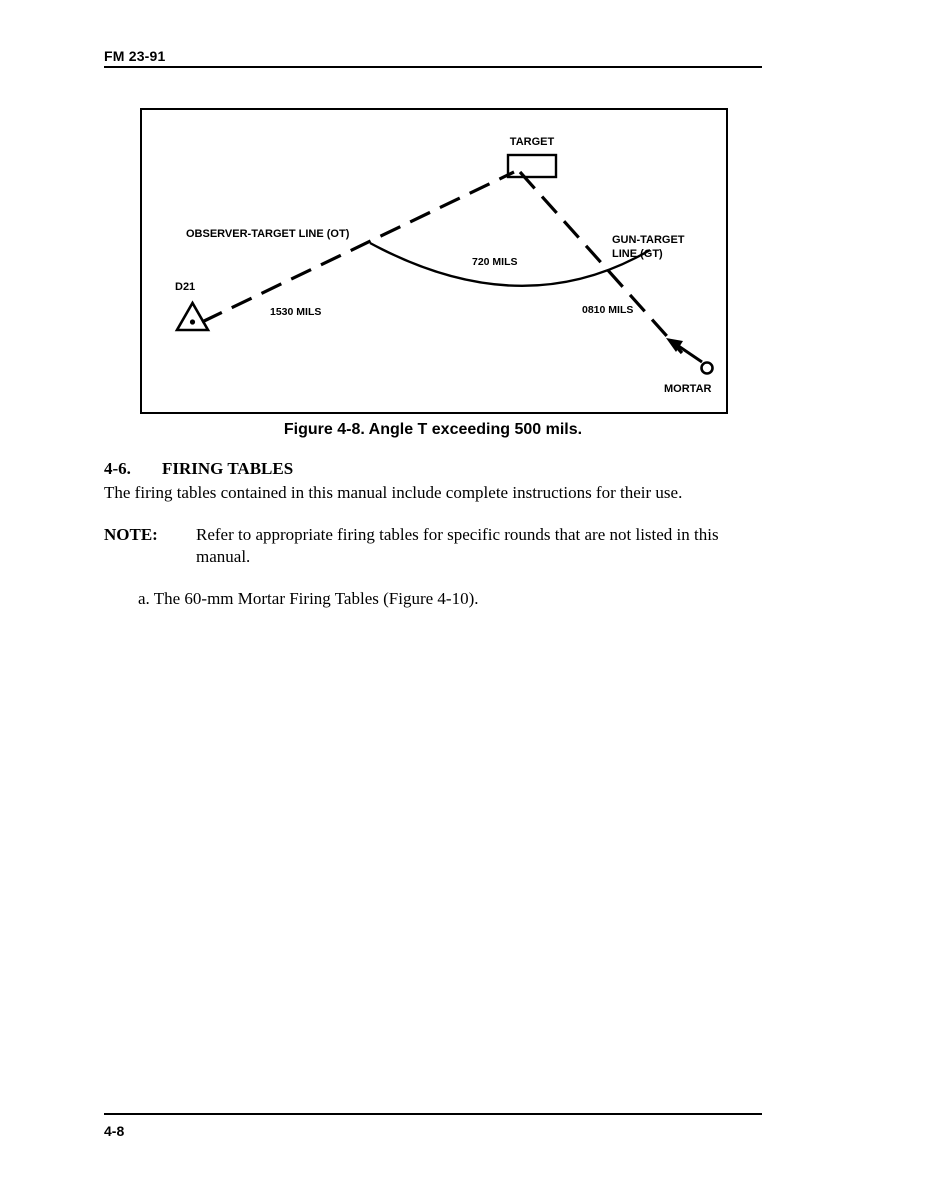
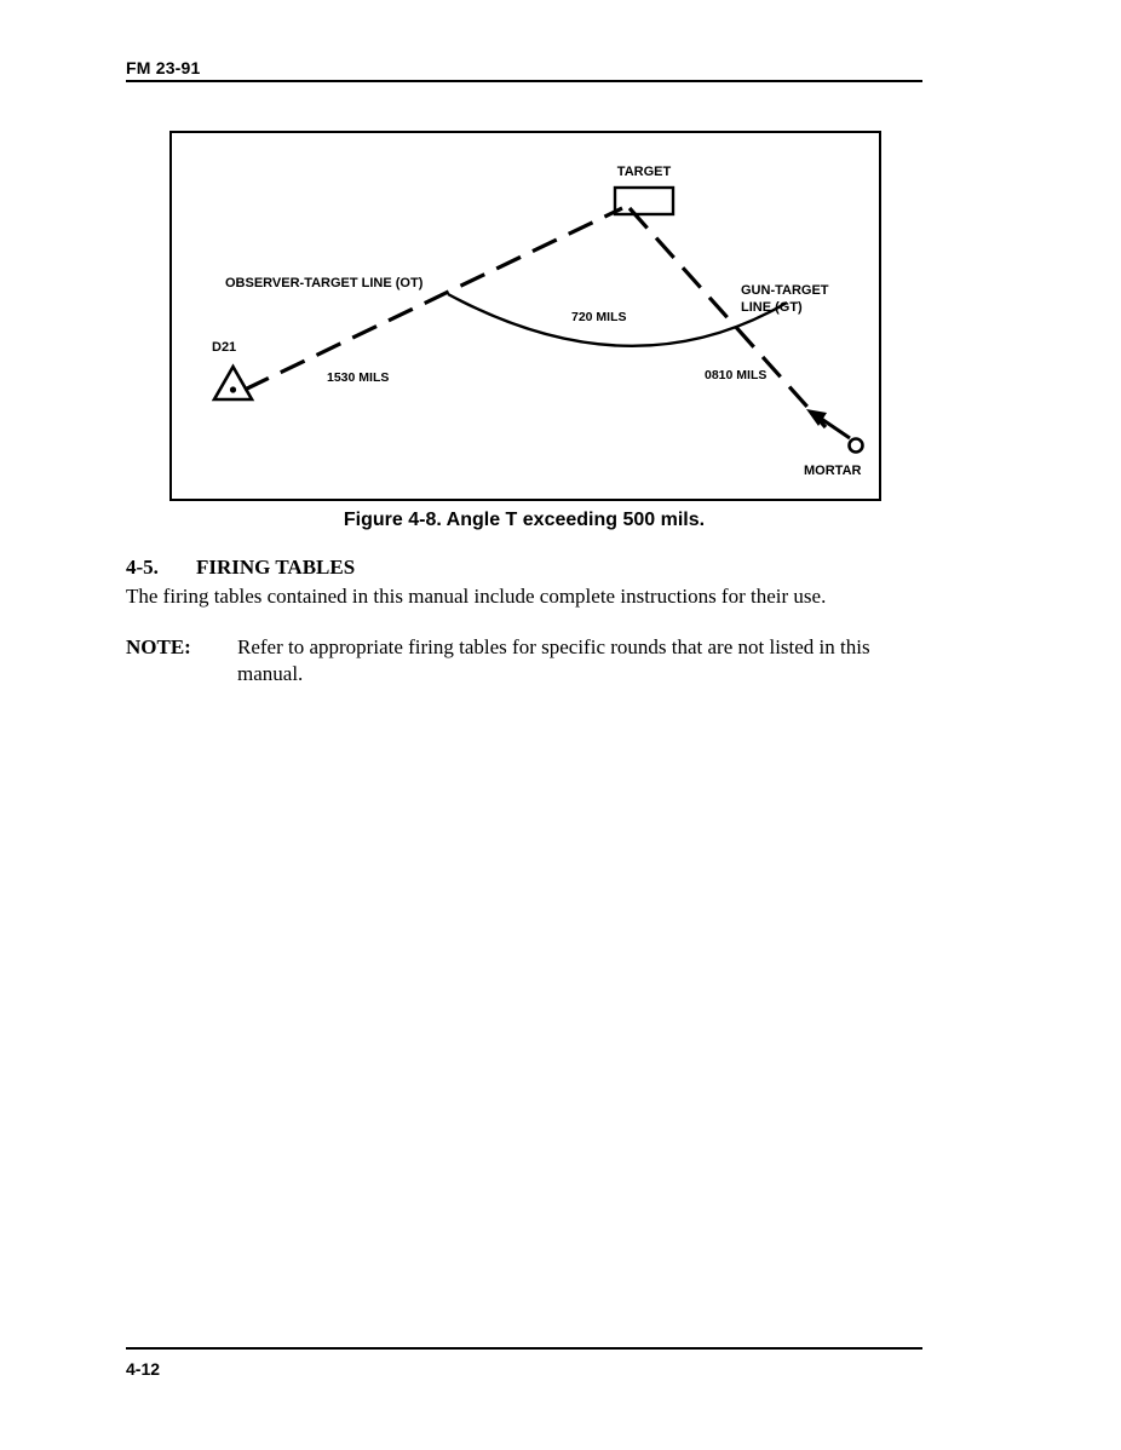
  FM 23-91
  TARGET
  OBSERVER-TARGET LINE (OT)
  GUN-TARGET
  LINE (GT)
  D21
  1530 MILS
  720 MILS
  0810 MILS
  MORTAR
  Figure 4-8. Angle T exceeding 500 mils.
- 4-6. FIRING TABLES
+ 4-5. FIRING TABLES
  The firing tables contained in this manual include complete instructions for their use.
  NOTE:
  Refer to appropriate firing tables for specific rounds that are not listed in this
  manual.
- a. The 60-mm Mortar Firing Tables (Figure 4-10).
- 4-8
+ 4-12
